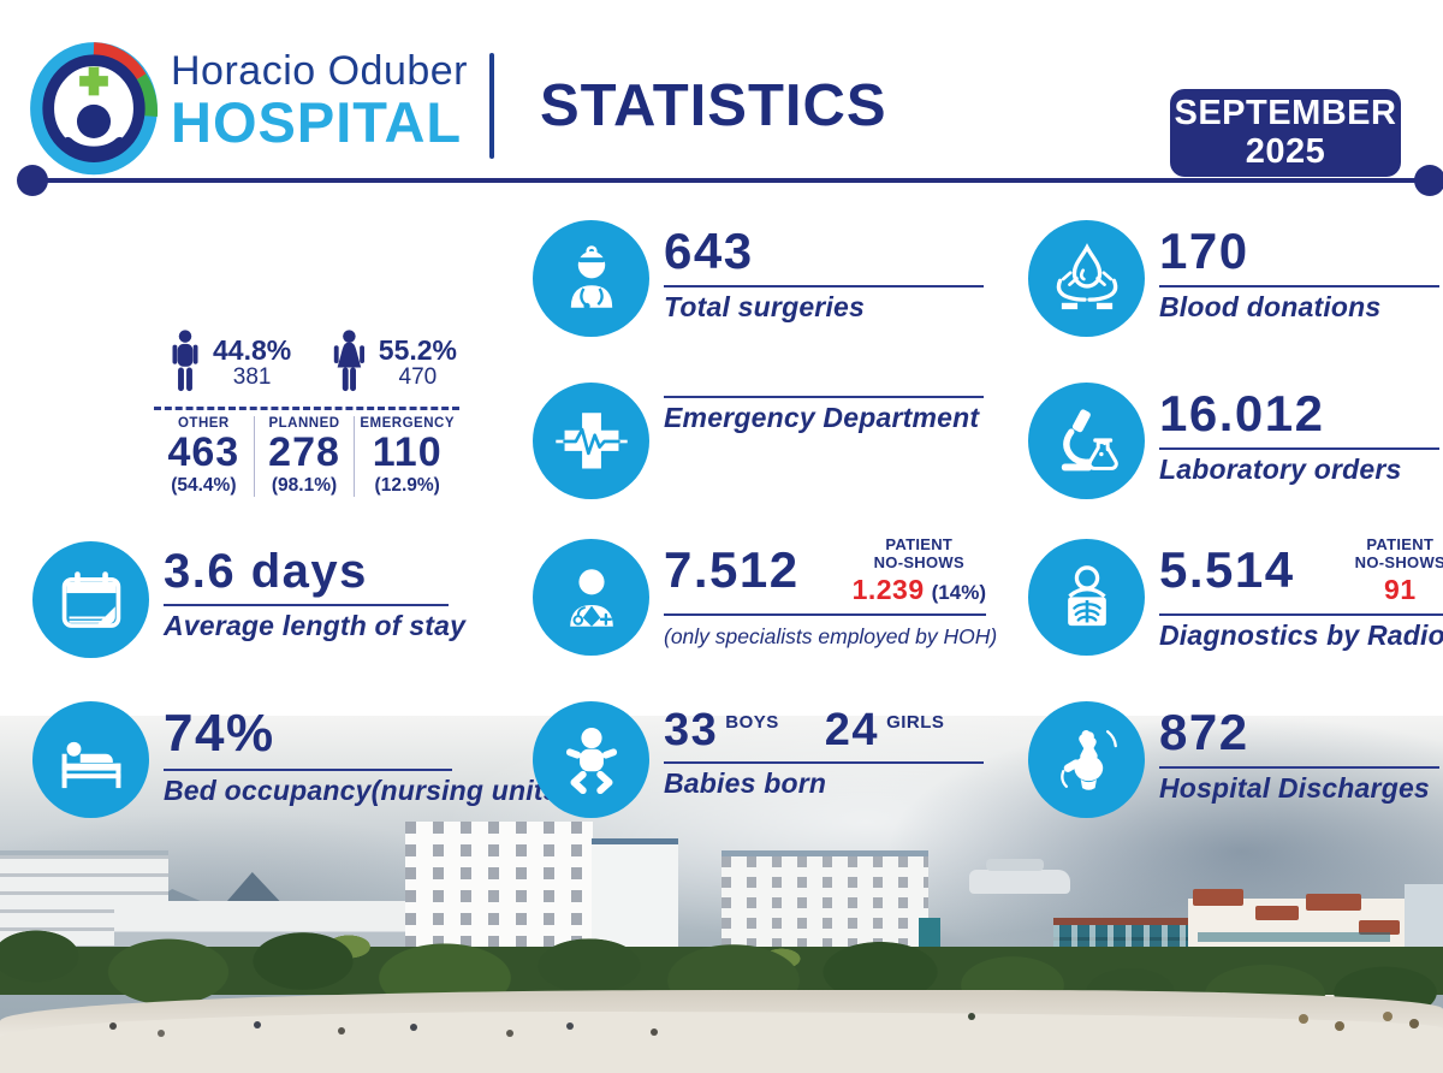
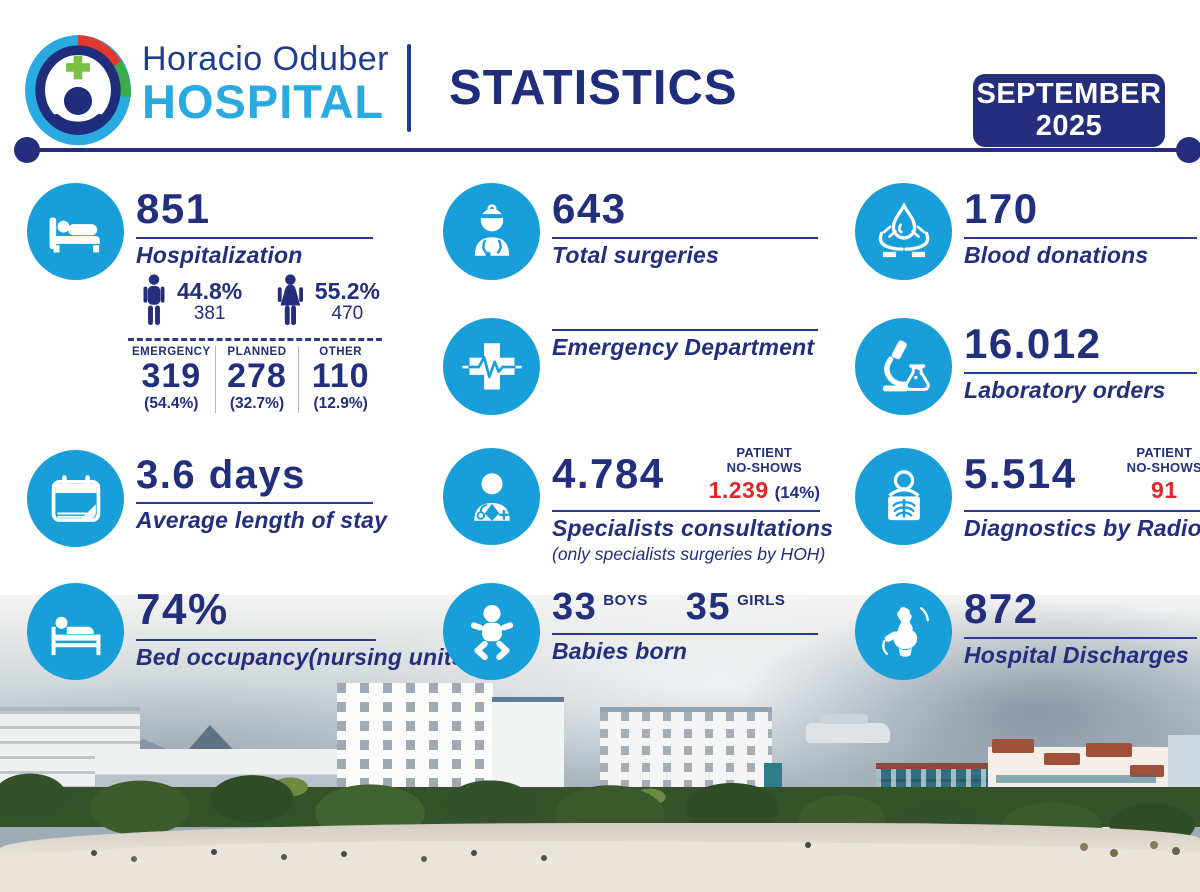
  Horacio Oduber
  HOSPITAL
  STATISTICS
  SEPTEMBER
  2025
+ 851
+ Hospitalization
  44.8%
  381
  55.2%
  470
- OTHER
+ EMERGENCY
- 463
+ 319
  (54.4%)
  PLANNED
  278
- (98.1%)
+ (32.7%)
- EMERGENCY
+ OTHER
  110
  (12.9%)
  643
  Total surgeries
  170
  Blood donations
  Emergency Department
  16.012
  Laboratory orders
  3.6 days
  Average length of stay
- 7.512
+ 4.784
  PATIENT
  NO-SHOWS
  1.239
  (14%)
+ Specialists consultations
- (only specialists employed by HOH)
+ (only specialists surgeries by HOH)
  5.514
  PATIENT
  NO-SHOWS
  91
  Diagnostics by Radio
  74%
  Bed occupancy(nursing uni
  33
  BOYS
- 24
+ 35
  GIRLS
  Babies born
  872
  Hospital Discharges
